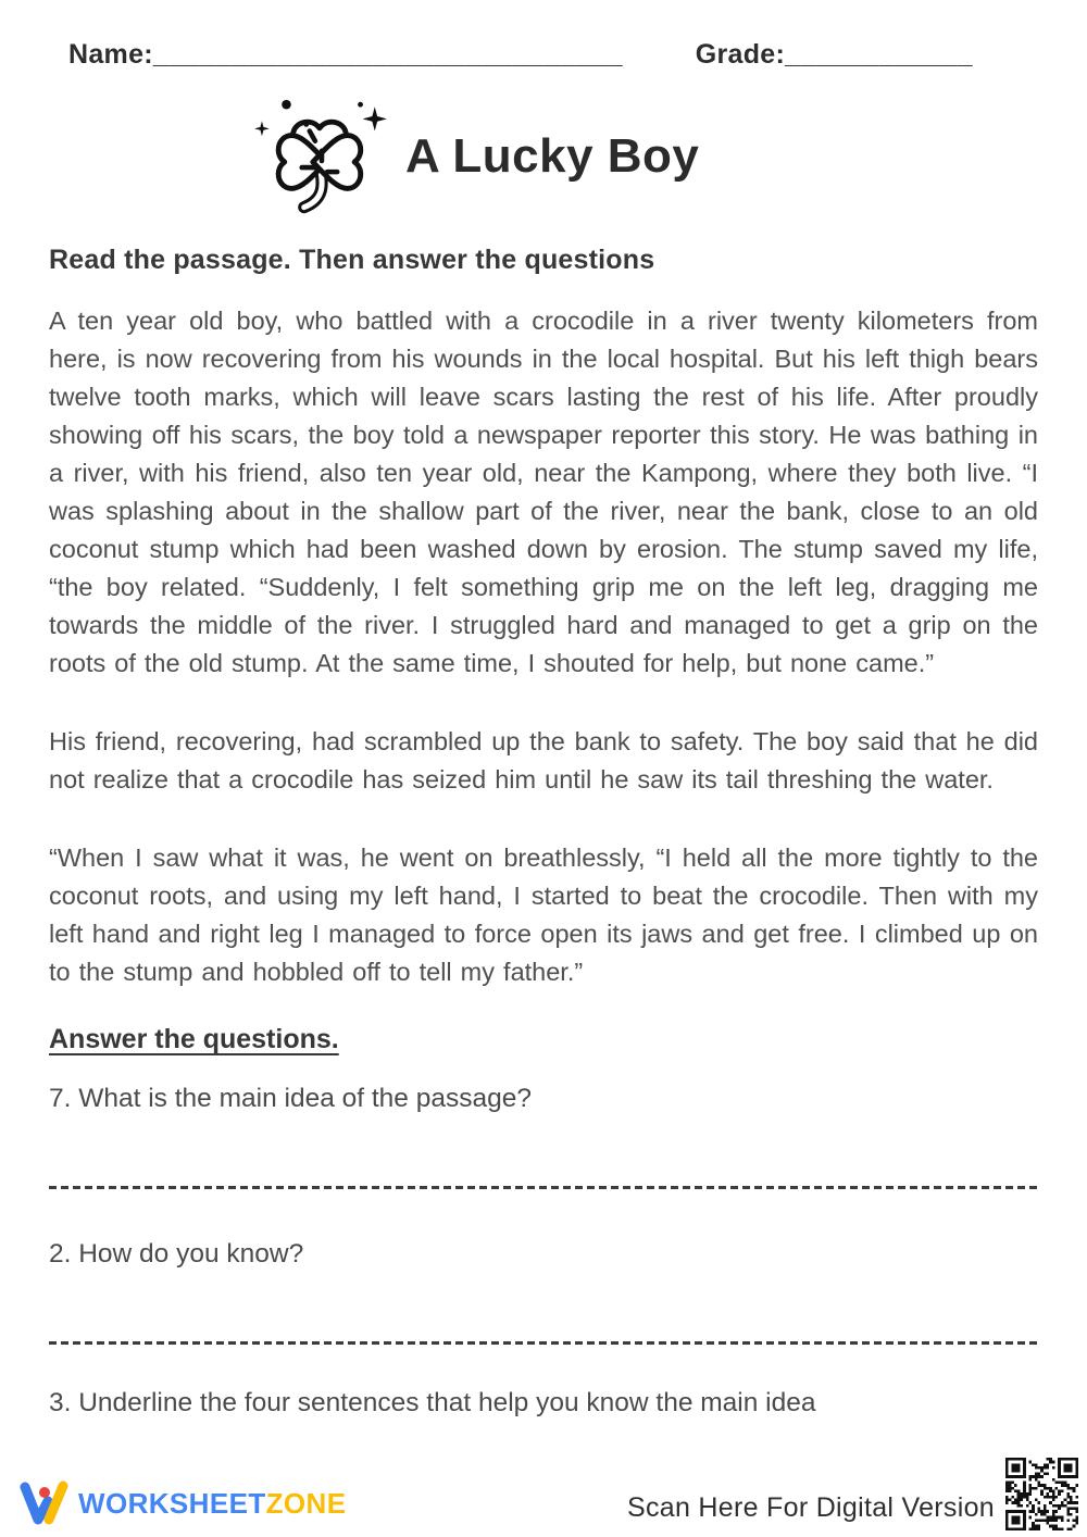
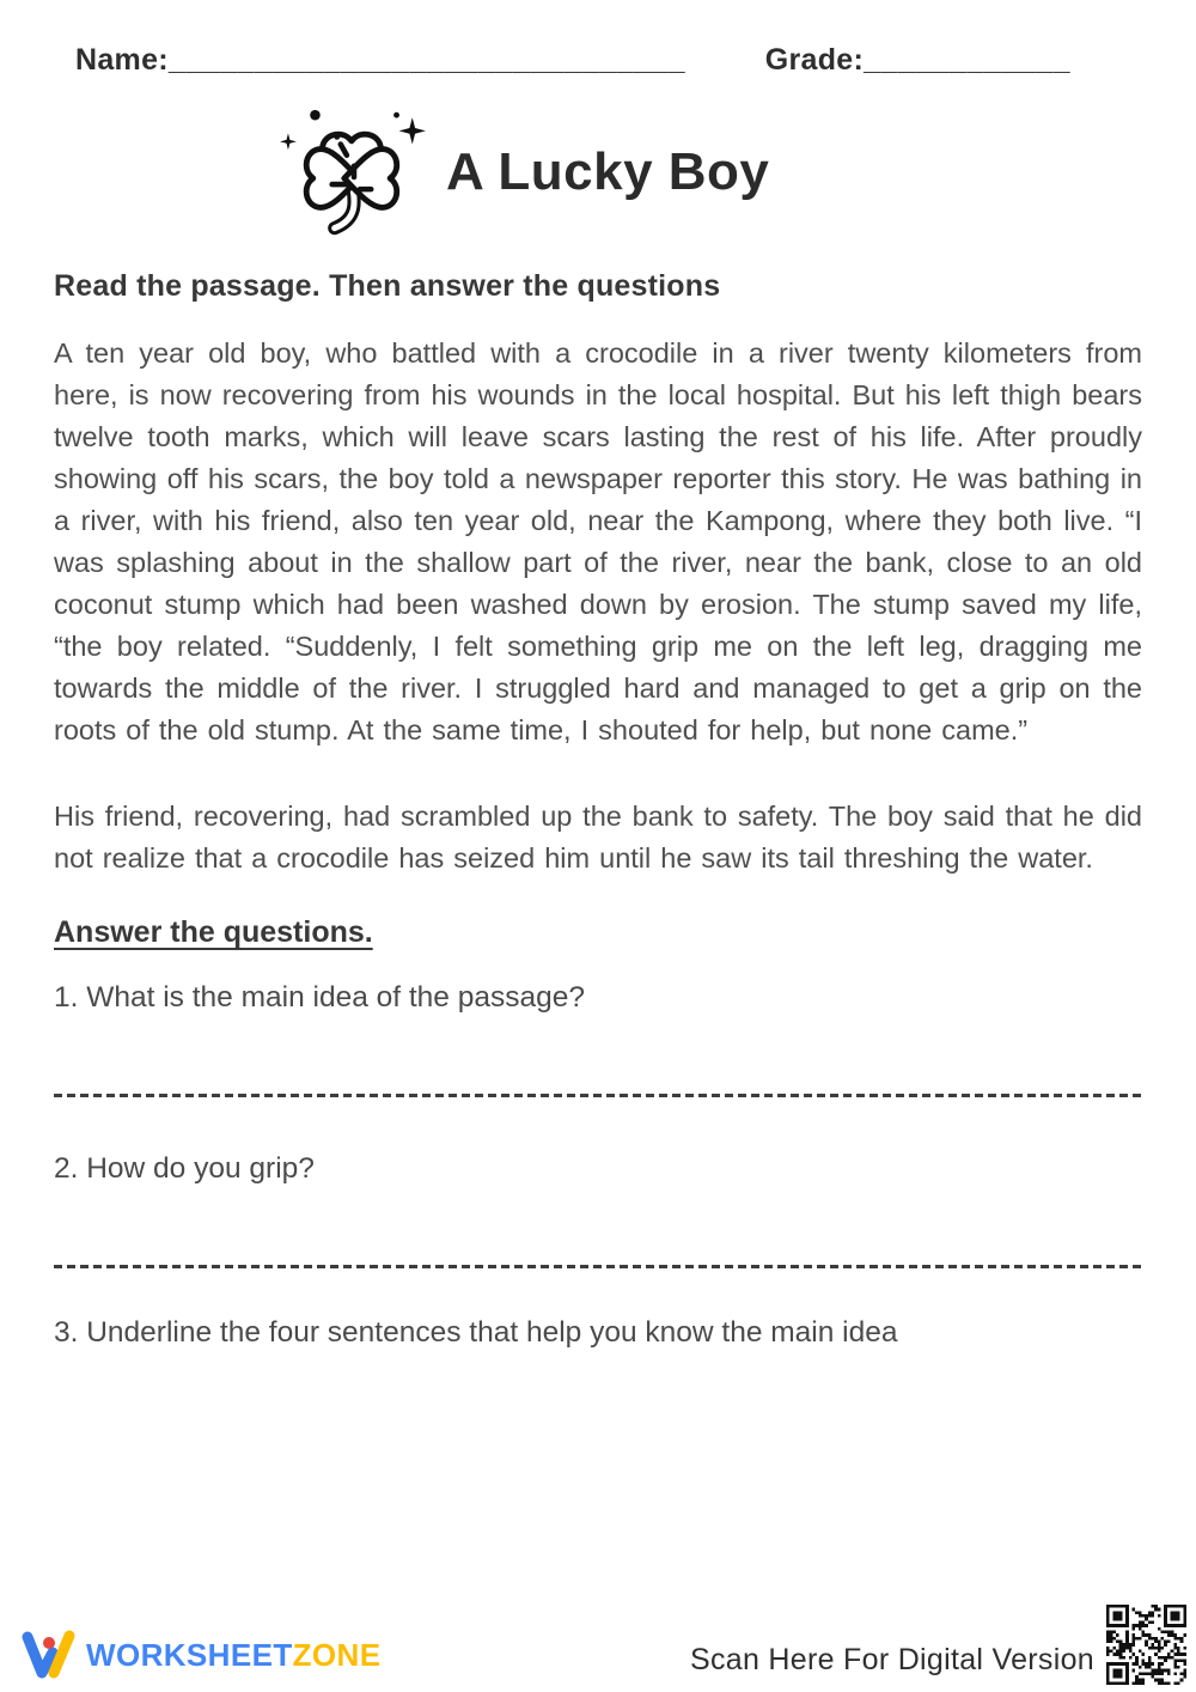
  Name:______________________________
  Grade:____________
  A Lucky Boy
  Read the passage. Then answer the questions
  A ten year old boy, who battled with a crocodile in a river twenty kilometers from here, is now recovering from his wounds in the local hospital. But his left thigh bears twelve tooth marks, which will leave scars lasting the rest of his life. After proudly showing off his scars, the boy told a newspaper reporter this story. He was bathing in a river, with his friend, also ten year old, near the Kampong, where they both live. “I was splashing about in the shallow part of the river, near the bank, close to an old coconut stump which had been washed down by erosion. The stump saved my life, “the boy related. “Suddenly, I felt something grip me on the left leg, dragging me towards the middle of the river. I struggled hard and managed to get a grip on the roots of the old stump. At the same time, I shouted for help, but none came.”
  His friend, recovering, had scrambled up the bank to safety. The boy said that he did not realize that a crocodile has seized him until he saw its tail threshing the water.
- “When I saw what it was, he went on breathlessly, “I held all the more tightly to the coconut roots, and using my left hand, I started to beat the crocodile. Then with my left hand and right leg I managed to force open its jaws and get free. I climbed up on to the stump and hobbled off to tell my father.”
  Answer the questions.
- 7. What is the main idea of the passage?
+ 1. What is the main idea of the passage?
- 2. How do you know?
+ 2. How do you grip?
  3. Underline the four sentences that help you know the main idea
  WORKSHEETZONE
  Scan Here For Digital Version
